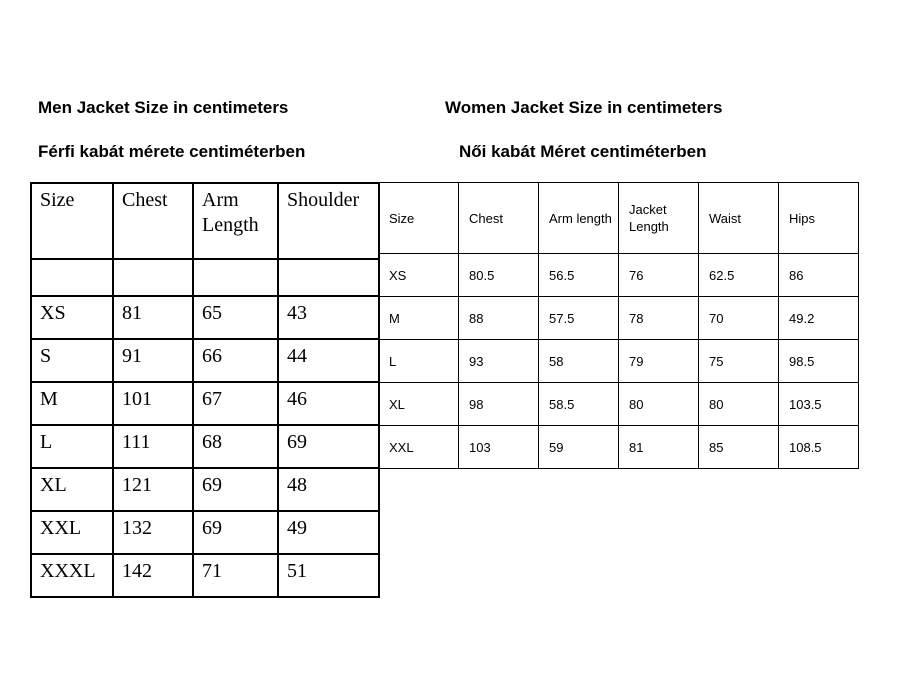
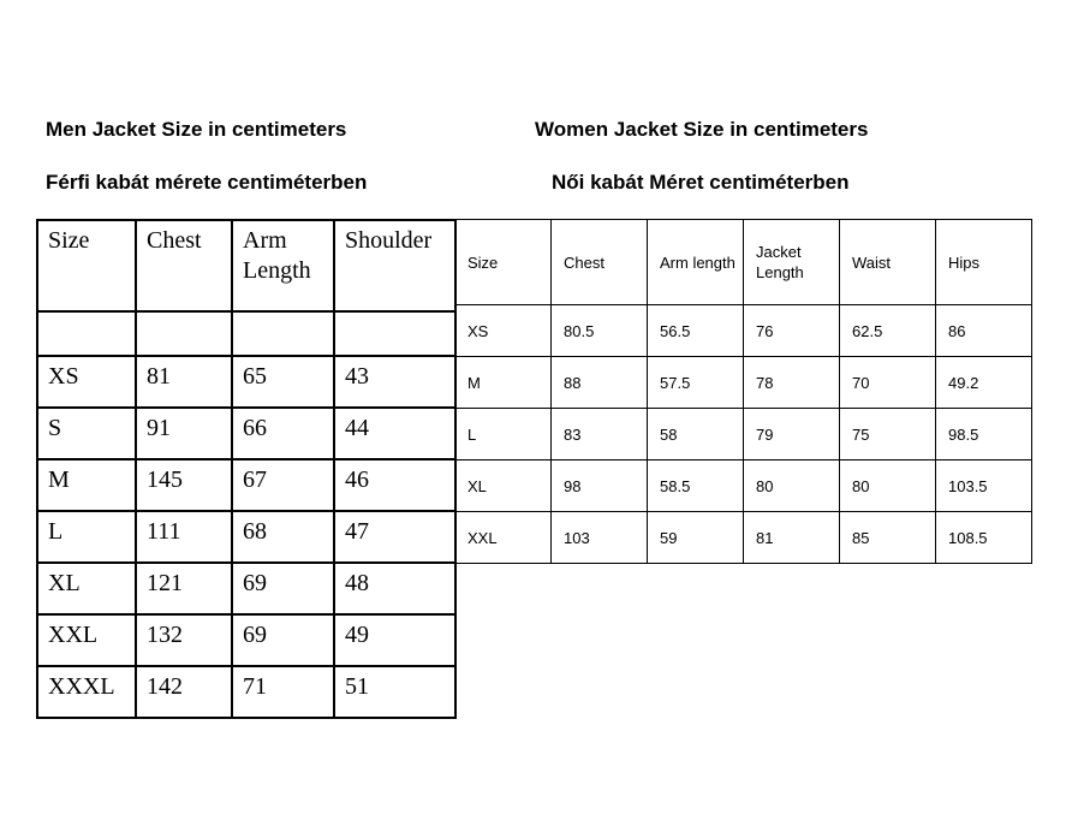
  Men Jacket Size in centimeters
  Women Jacket Size in centimeters
  Férfi kabát mérete centiméterben
  Női kabát Méret centiméterben
  Size	Chest	Arm Length	Shoulder
  XS	81	65	43
  S	91	66	44
- M	101	67	46
+ M	145	67	46
- L	111	68	69
+ L	111	68	47
  XL	121	69	48
  XXL	132	69	49
  XXXL	142	71	51
  Size	Chest	Arm length	Jacket Length	Waist	Hips
  XS	80.5	56.5	76	62.5	86
  M	88	57.5	78	70	49.2
- L	93	58	79	75	98.5
+ L	83	58	79	75	98.5
  XL	98	58.5	80	80	103.5
  XXL	103	59	81	85	108.5
